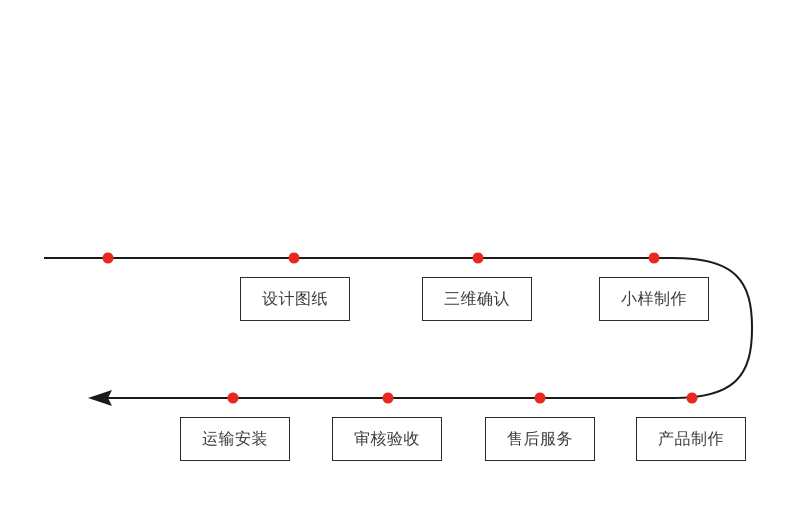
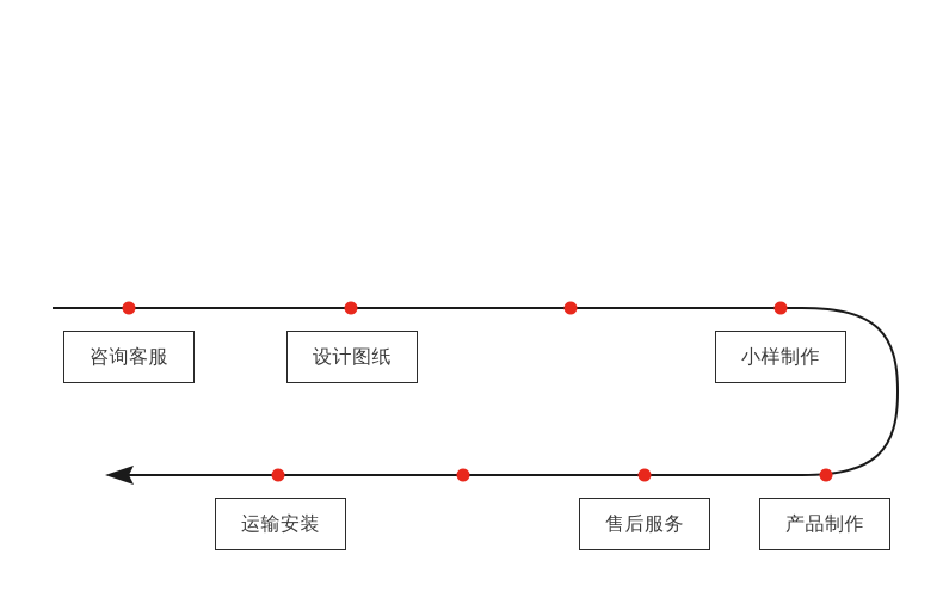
+ 咨询客服
  设计图纸
- 三维确认
  小样制作
  运输安装
- 审核验收
  售后服务
  产品制作
